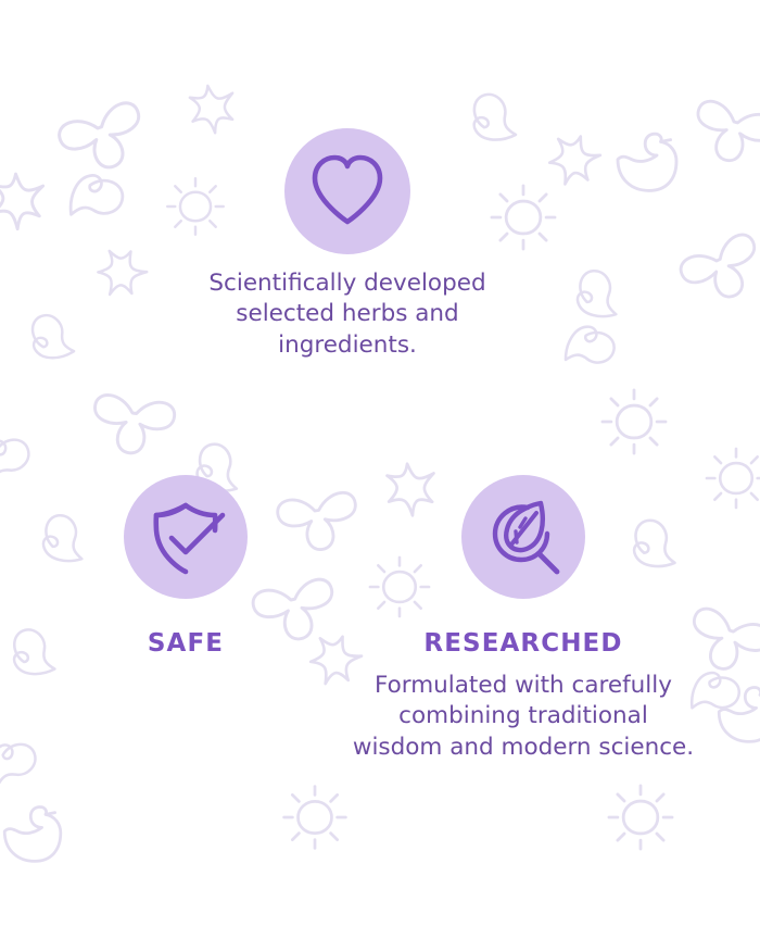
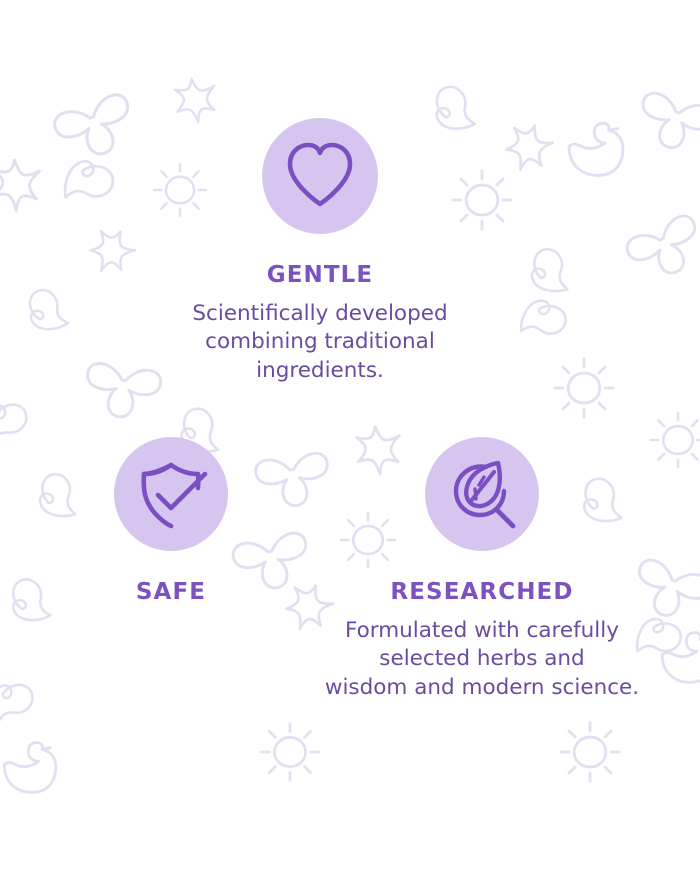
+ GENTLE
  Scientifically developed
- selected herbs and
+ combining traditional
  ingredients.
  SAFE
  RESEARCHED
  Formulated with carefully
- combining traditional
+ selected herbs and
  wisdom and modern science.
